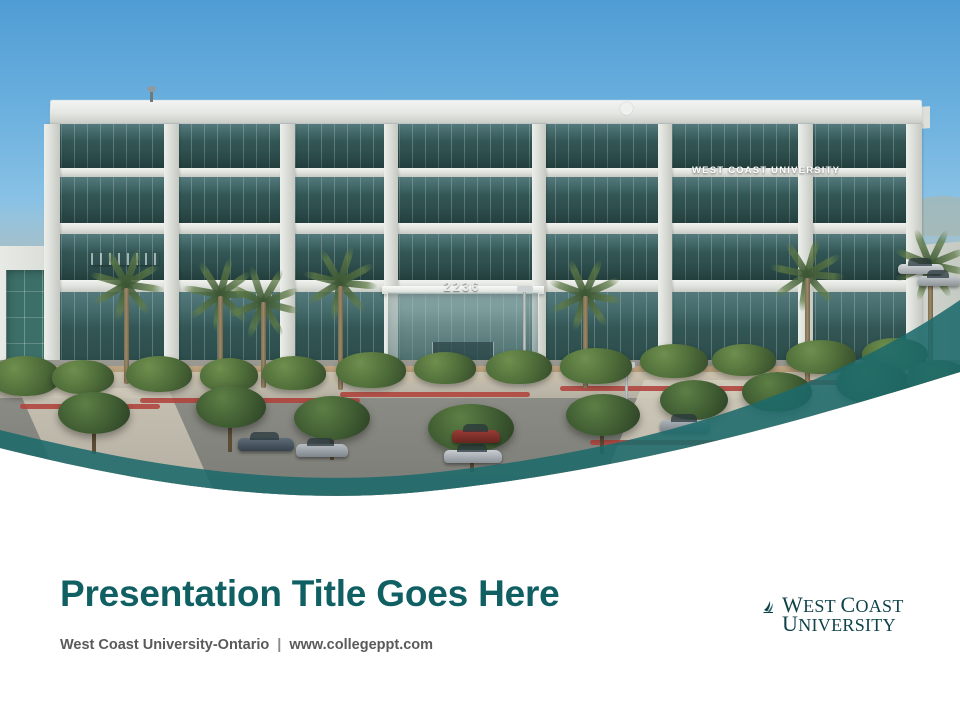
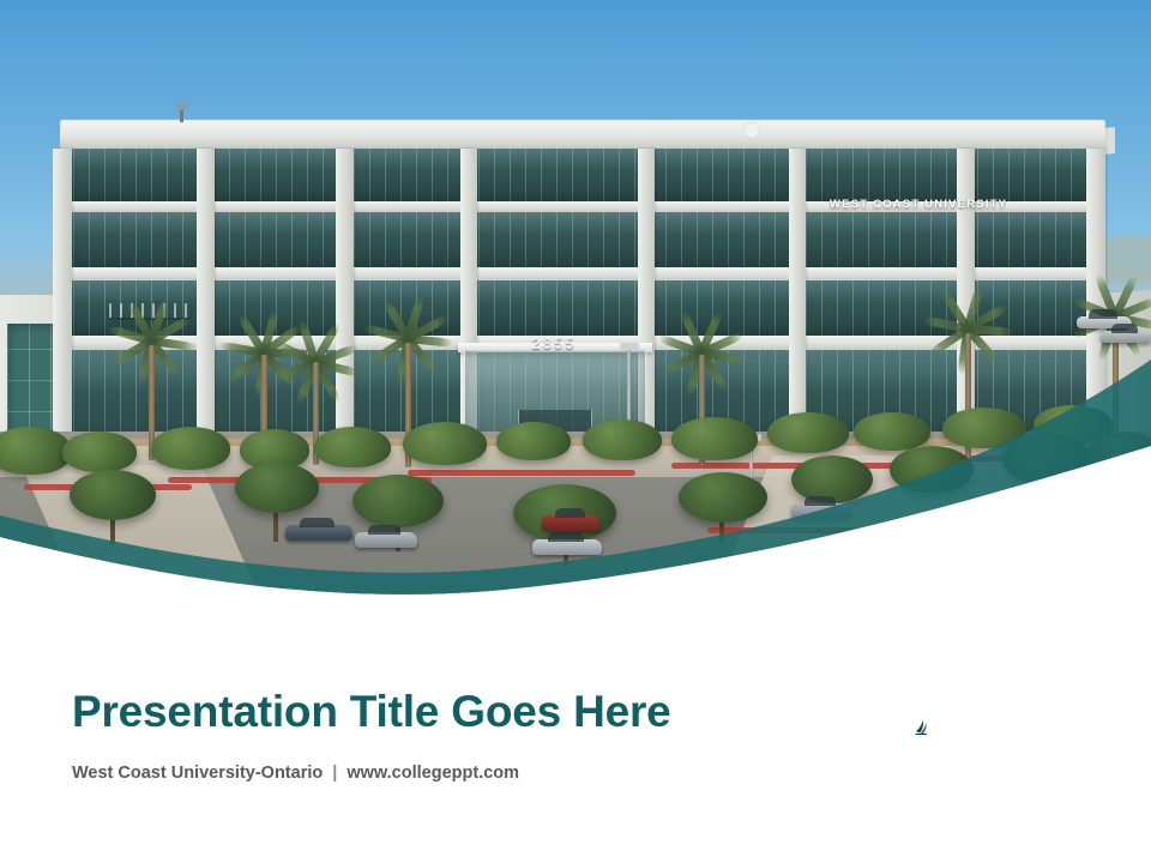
  WEST COAST UNIVERSITY
- 2236
+ 2855
  Presentation Title Goes Here
  West Coast University-Ontario | www.collegeppt.com
- WEST COAST
- UNIVERSITY
